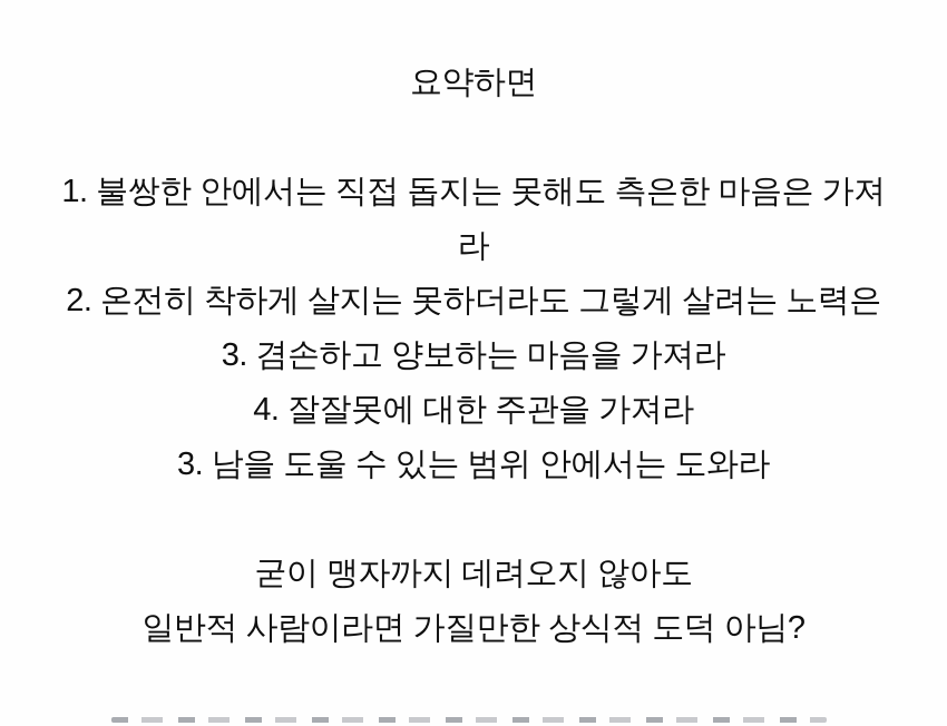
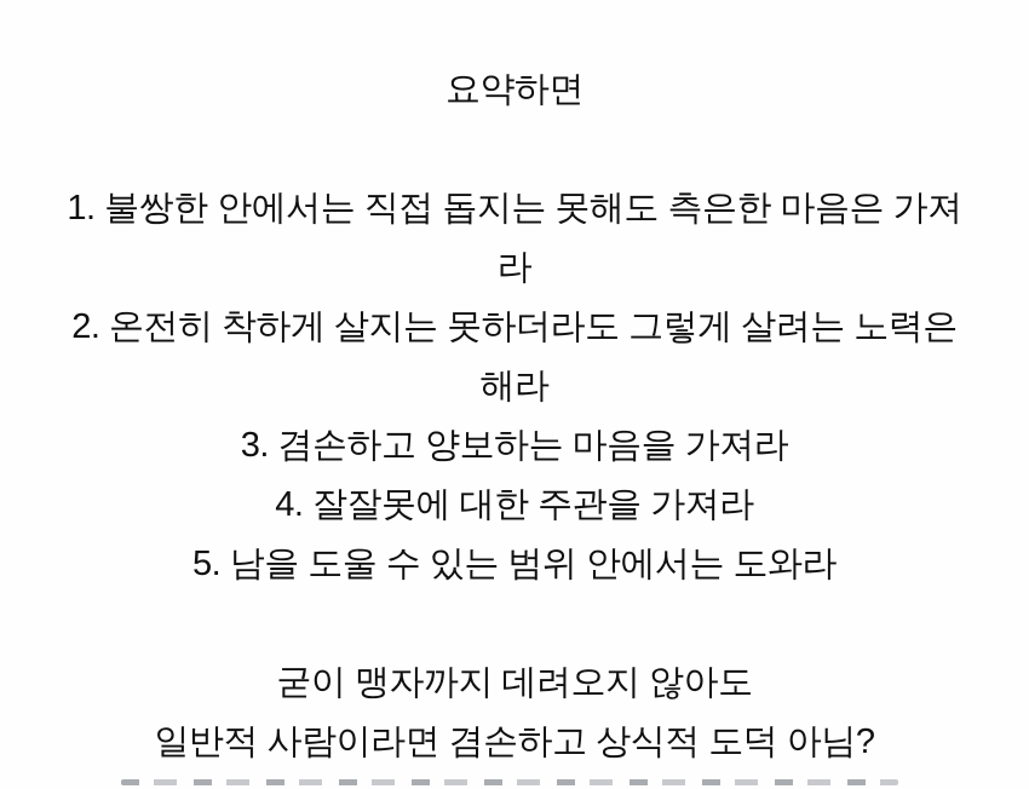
  요약하면
  1. 불쌍한 안에서는 직접 돕지는 못해도 측은한 마음은 가져
  라
  2. 온전히 착하게 살지는 못하더라도 그렇게 살려는 노력은
+ 해라
  3. 겸손하고 양보하는 마음을 가져라
  4. 잘잘못에 대한 주관을 가져라
- 3. 남을 도울 수 있는 범위 안에서는 도와라
+ 5. 남을 도울 수 있는 범위 안에서는 도와라
  굳이 맹자까지 데려오지 않아도
- 일반적 사람이라면 가질만한 상식적 도덕 아님?
+ 일반적 사람이라면 겸손하고 상식적 도덕 아님?
